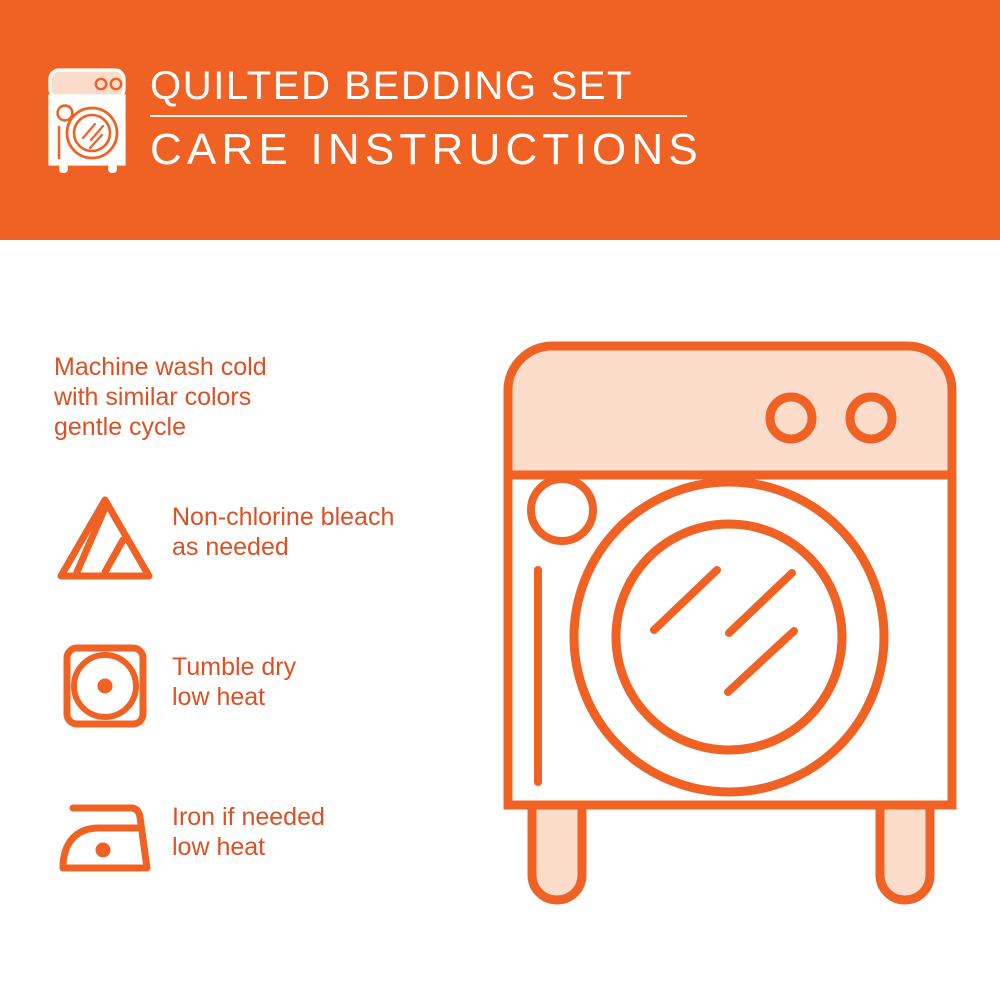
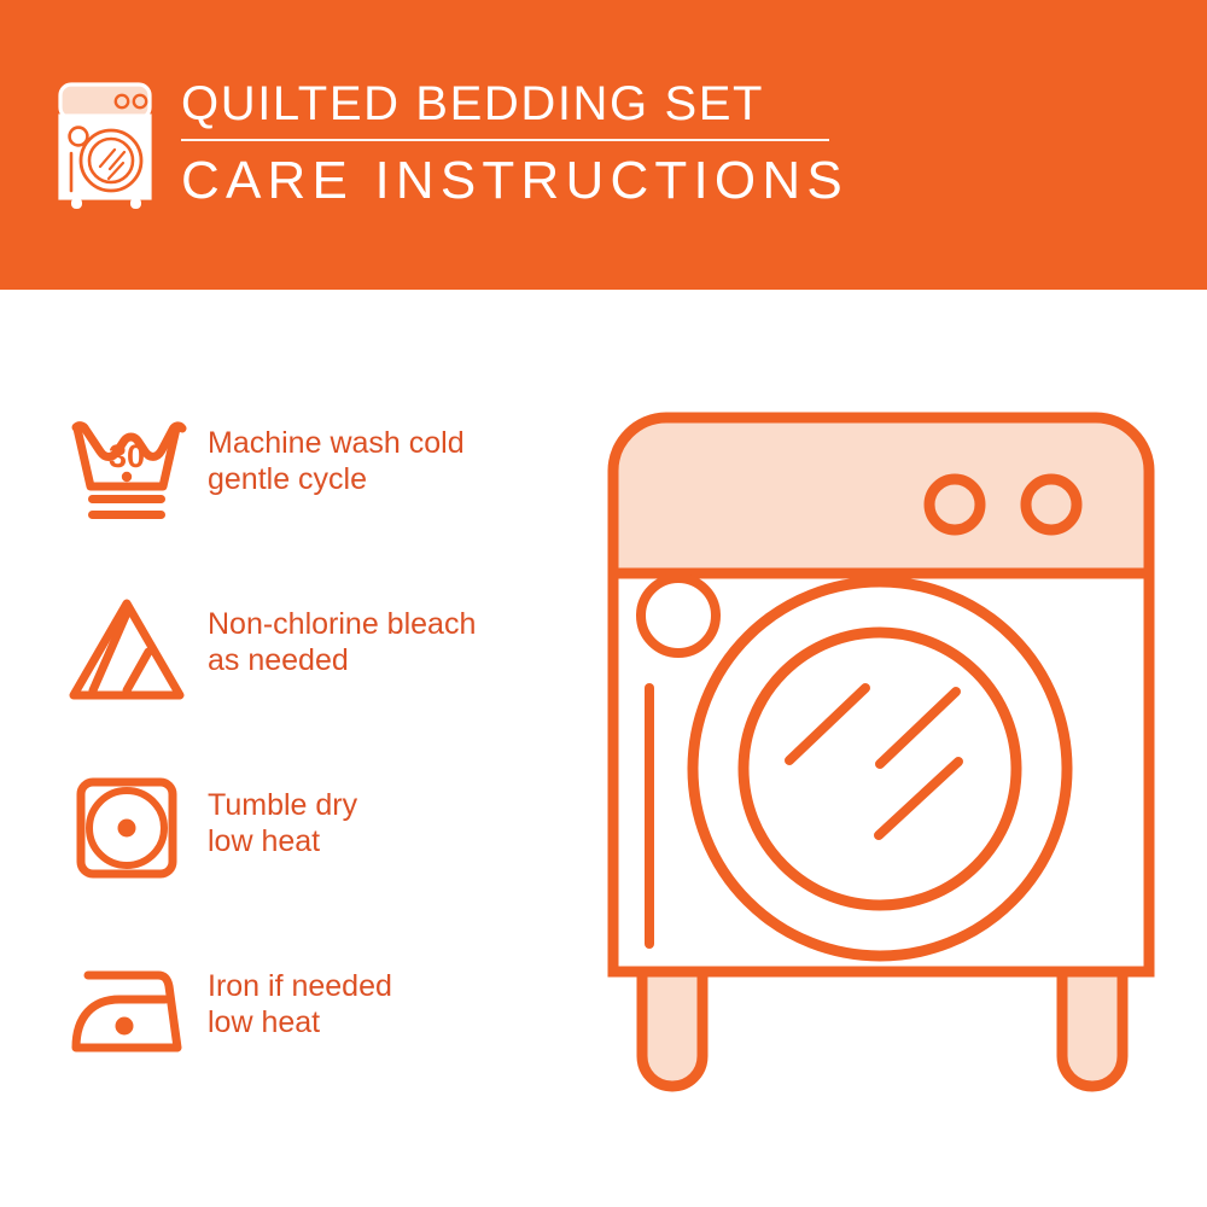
  QUILTED BEDDING SET
  CARE INSTRUCTIONS
+ 30
  Machine wash cold
- with similar colors
  gentle cycle
  Non-chlorine bleach
  as needed
  Tumble dry
  low heat
  Iron if needed
  low heat
